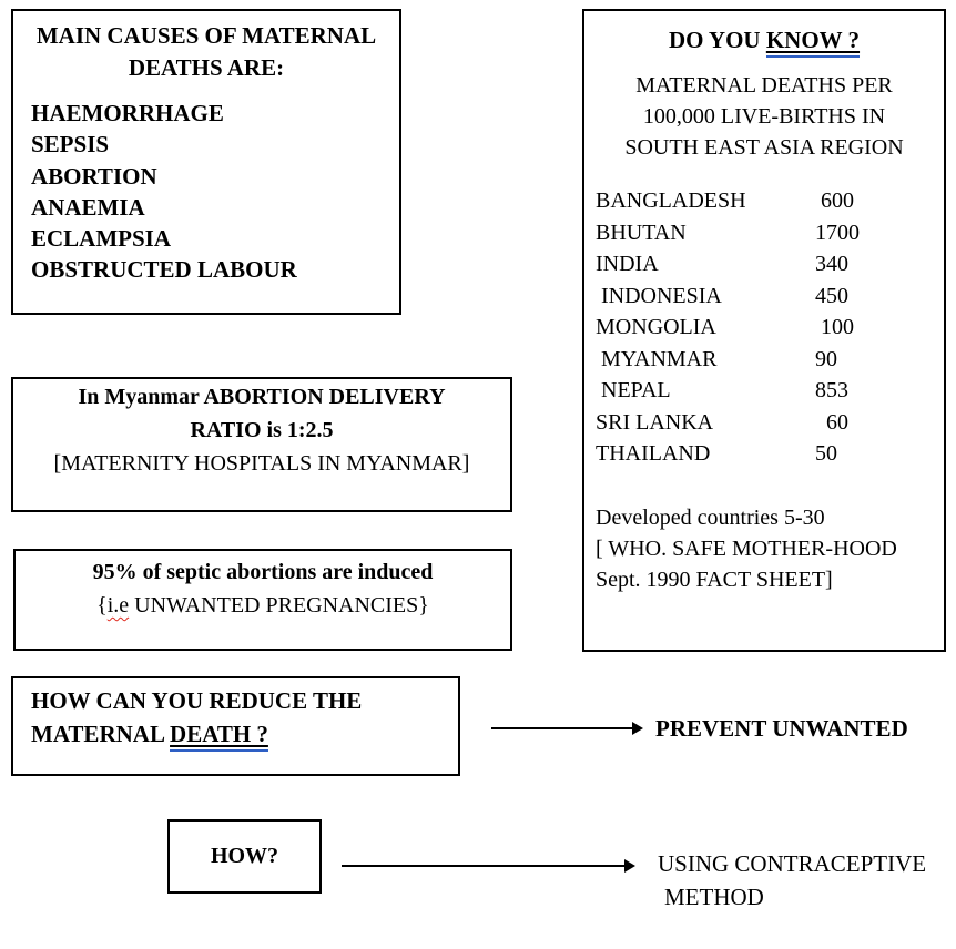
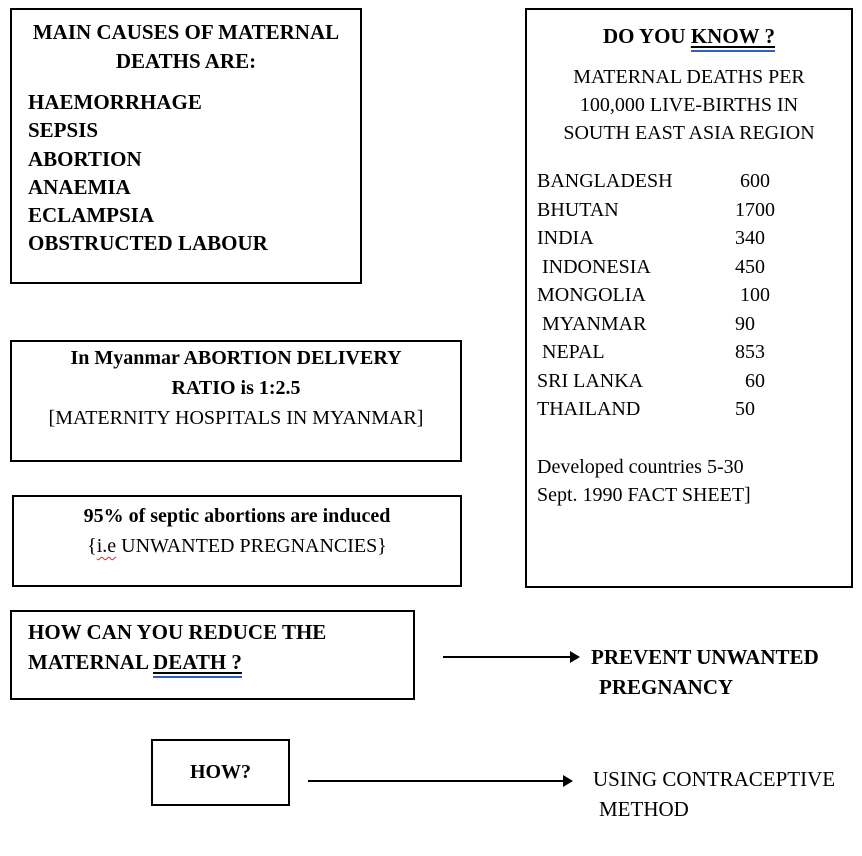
  MAIN CAUSES OF MATERNAL
  DEATHS ARE:
  HAEMORRHAGE
  SEPSIS
  ABORTION
  ANAEMIA
  ECLAMPSIA
  OBSTRUCTED LABOUR
  DO YOU KNOW ?
  MATERNAL DEATHS PER
  100,000 LIVE-BIRTHS IN
  SOUTH EAST ASIA REGION
  BANGLADESH
  600
  BHUTAN
  1700
  INDIA
  340
  INDONESIA
  450
  MONGOLIA
  100
  MYANMAR
  90
  NEPAL
  853
  SRI LANKA
  60
  THAILAND
  50
  Developed countries 5-30
- [ WHO. SAFE MOTHER-HOOD
  Sept. 1990 FACT SHEET]
  In Myanmar ABORTION DELIVERY
  RATIO is 1:2.5
  [MATERNITY HOSPITALS IN MYANMAR]
  95% of septic abortions are induced
  {i.e UNWANTED PREGNANCIES}
  HOW CAN YOU REDUCE THE
  MATERNAL DEATH ?
  PREVENT UNWANTED
+ PREGNANCY
  HOW?
  USING CONTRACEPTIVE
  METHOD
